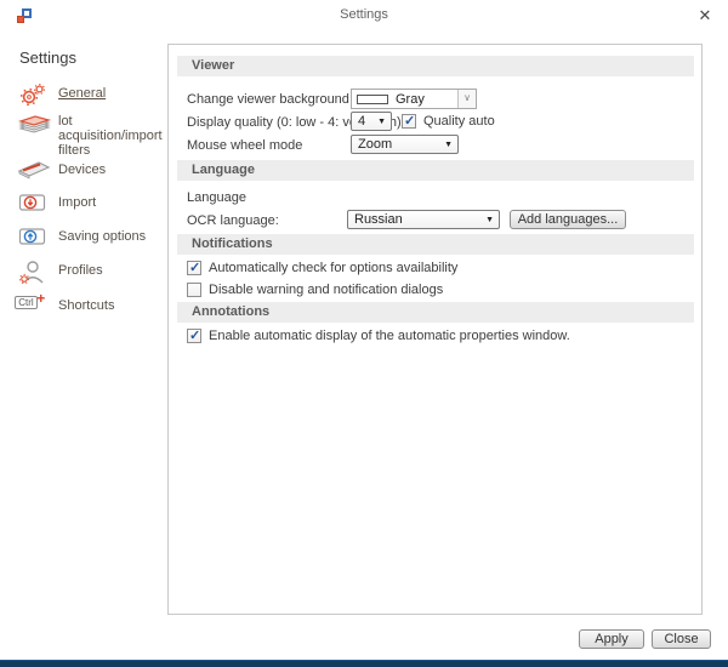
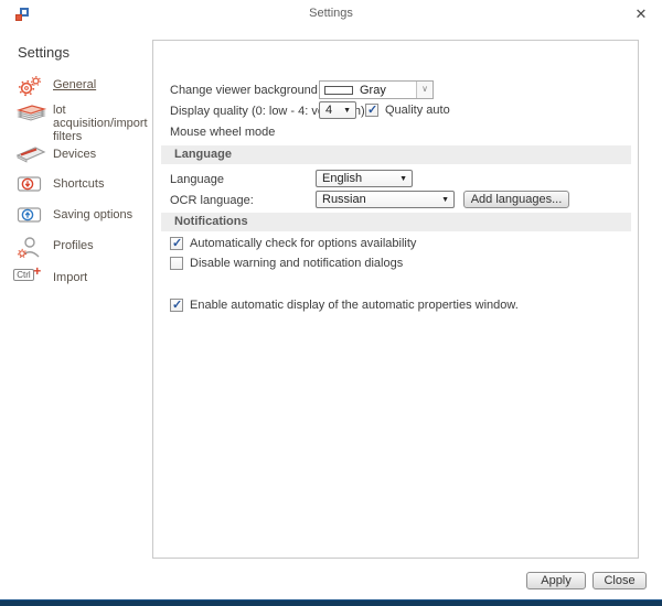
  Settings
  ✕
  Settings
  General
  lot acquisition/import filters
  Devices
- Import
+ Shortcuts
  Saving options
  Profiles
  Ctrl
  +
- Shortcuts
+ Import
- Viewer
  Change viewer background
  Gray
  ∨
  Display quality (0: low - 4: vh)
  4
  ✓
  Quality auto
  Mouse wheel mode
- Zoom
  Language
  Language
+ English
  OCR language:
  Russian
  Add languages...
  Notifications
  ✓
  Automatically check for options availability
  Disable warning and notification dialogs
- Annotations
  ✓
  Enable automatic display of the automatic properties window.
  Apply
  Close
